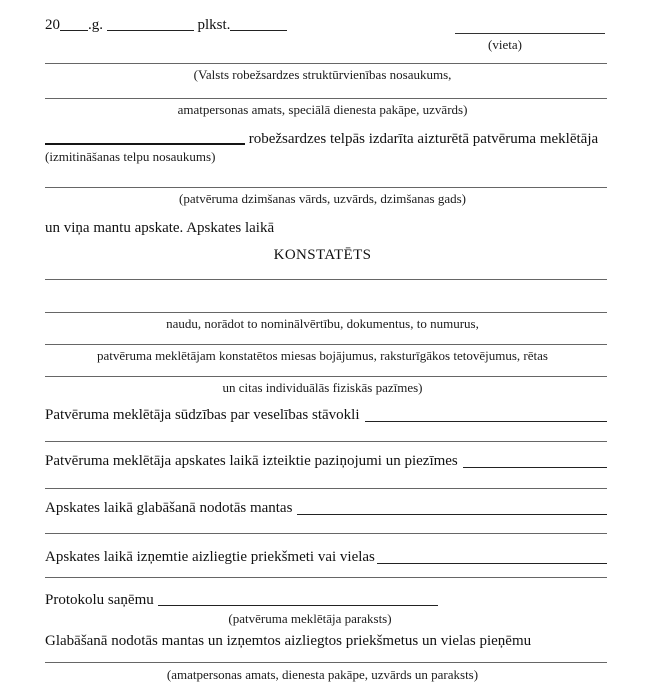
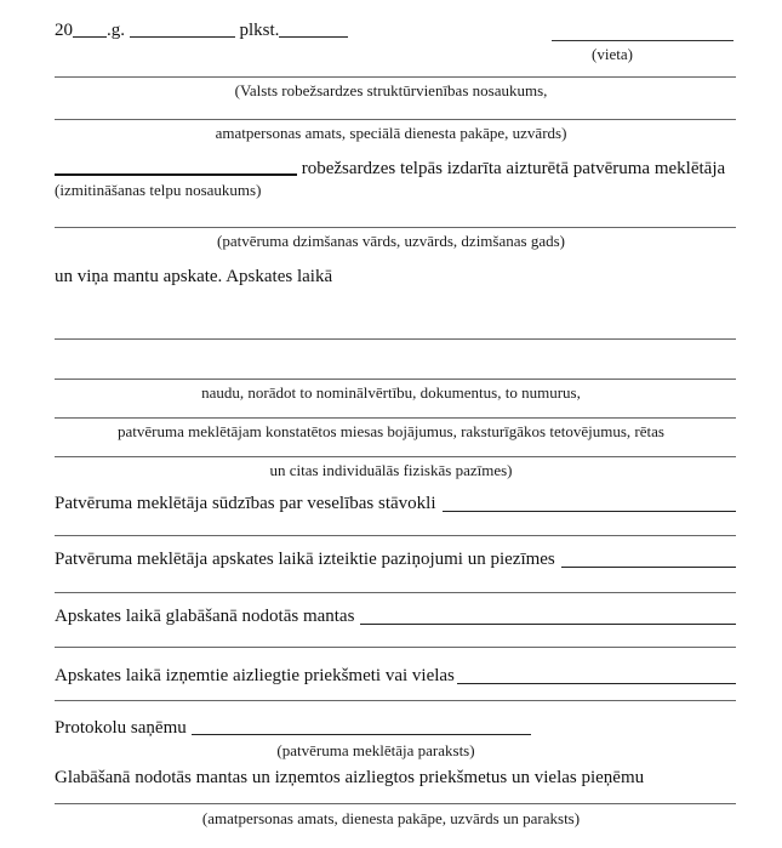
  20 .g. plkst.
  (vieta)
  (Valsts robežsardzes struktūrvienības nosaukums,
  amatpersonas amats, speciālā dienesta pakāpe, uzvārds)
  robežsardzes telpās izdarīta aizturētā patvēruma meklētāja
  (izmitināšanas telpu nosaukums)
  (patvēruma dzimšanas vārds, uzvārds, dzimšanas gads)
  un viņa mantu apskate. Apskates laikā
- KONSTATĒTS
  naudu, norādot to nominālvērtību, dokumentus, to numurus,
  patvēruma meklētājam konstatētos miesas bojājumus, raksturīgākos tetovējumus, rētas
  un citas individuālās fiziskās pazīmes)
  Patvēruma meklētāja sūdzības par veselības stāvokli
  Patvēruma meklētāja apskates laikā izteiktie paziņojumi un piezīmes
  Apskates laikā glabāšanā nodotās mantas
  Apskates laikā izņemtie aizliegtie priekšmeti vai vielas
  Protokolu saņēmu
  (patvēruma meklētāja paraksts)
  Glabāšanā nodotās mantas un izņemtos aizliegtos priekšmetus un vielas pieņēmu
  (amatpersonas amats, dienesta pakāpe, uzvārds un paraksts)
